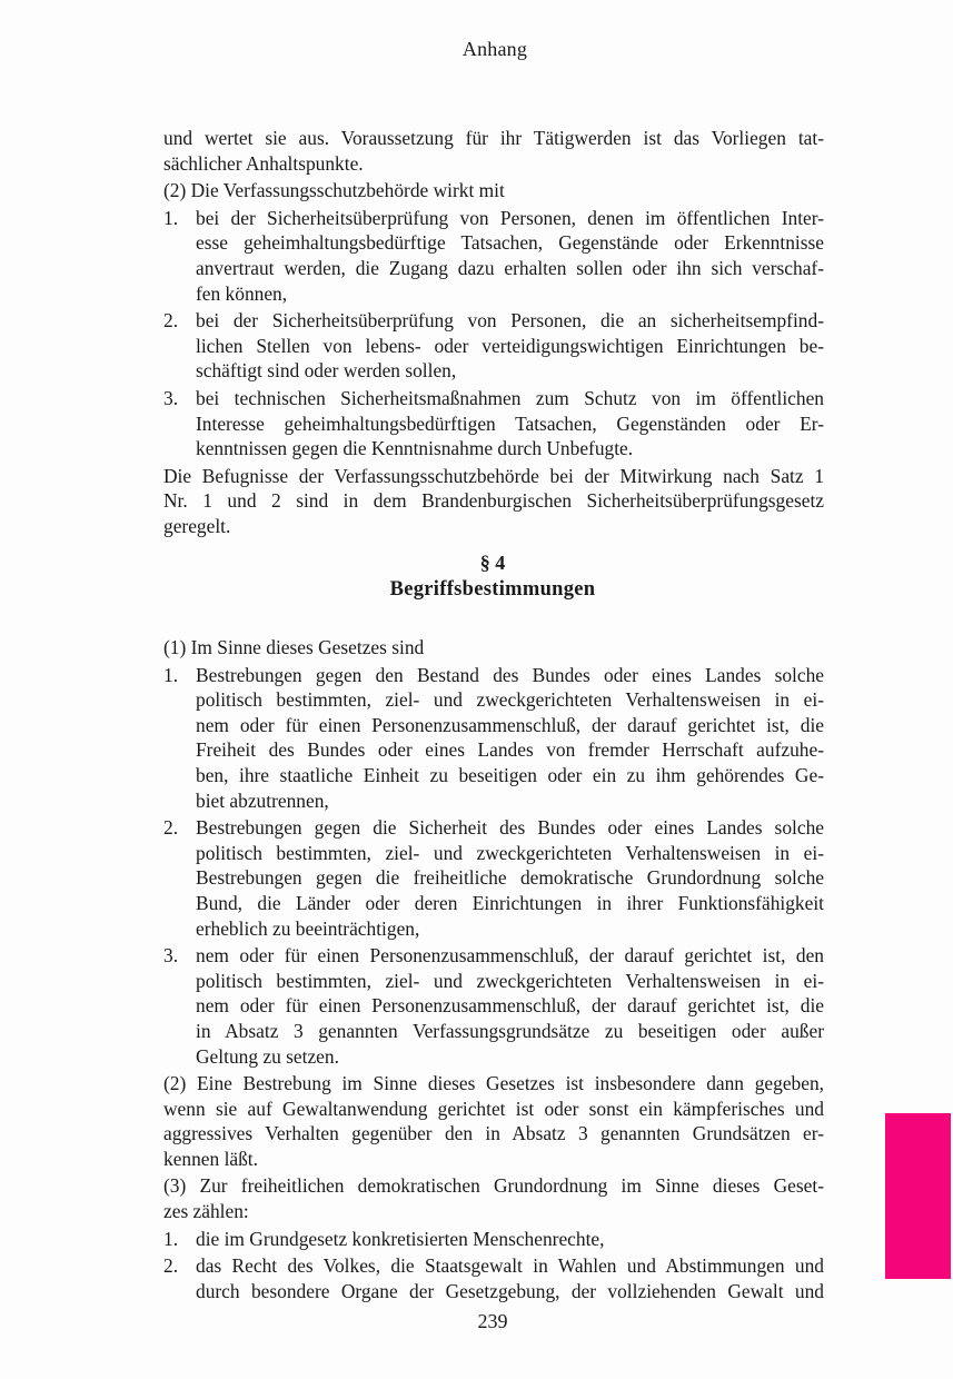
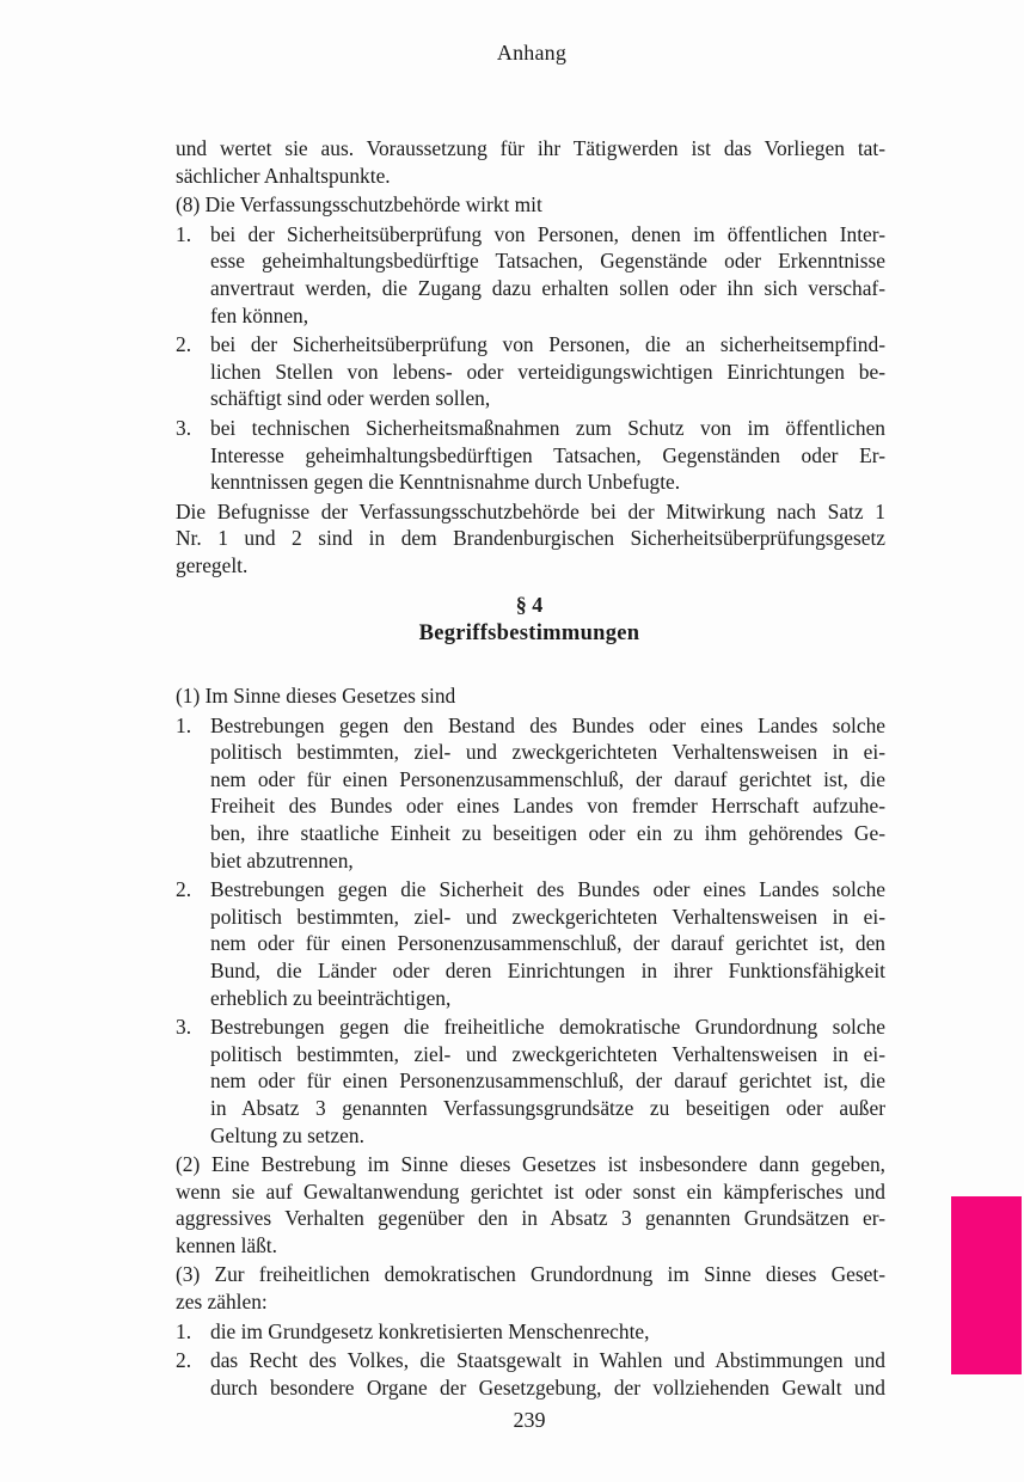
  Anhang
  und wertet sie aus. Voraussetzung für ihr Tätigwerden ist das Vorliegen tat-
  sächlicher Anhaltspunkte.
- (2) Die Verfassungsschutzbehörde wirkt mit
+ (8) Die Verfassungsschutzbehörde wirkt mit
  1.
  bei der Sicherheitsüberprüfung von Personen, denen im öffentlichen Inter-
  esse geheimhaltungsbedürftige Tatsachen, Gegenstände oder Erkenntnisse
  anvertraut werden, die Zugang dazu erhalten sollen oder ihn sich verschaf-
  fen können,
  2.
  bei der Sicherheitsüberprüfung von Personen, die an sicherheitsempfind-
  lichen Stellen von lebens- oder verteidigungswichtigen Einrichtungen be-
  schäftigt sind oder werden sollen,
  3.
  bei technischen Sicherheitsmaßnahmen zum Schutz von im öffentlichen
  Interesse geheimhaltungsbedürftigen Tatsachen, Gegenständen oder Er-
  kenntnissen gegen die Kenntnisnahme durch Unbefugte.
  Die Befugnisse der Verfassungsschutzbehörde bei der Mitwirkung nach Satz 1
  Nr. 1 und 2 sind in dem Brandenburgischen Sicherheitsüberprüfungsgesetz
  geregelt.
  § 4
  Begriffsbestimmungen
  (1) Im Sinne dieses Gesetzes sind
  1.
  Bestrebungen gegen den Bestand des Bundes oder eines Landes solche
  politisch bestimmten, ziel- und zweckgerichteten Verhaltensweisen in ei-
  nem oder für einen Personenzusammenschluß, der darauf gerichtet ist, die
  Freiheit des Bundes oder eines Landes von fremder Herrschaft aufzuhe-
  ben, ihre staatliche Einheit zu beseitigen oder ein zu ihm gehörendes Ge-
  biet abzutrennen,
  2.
  Bestrebungen gegen die Sicherheit des Bundes oder eines Landes solche
  politisch bestimmten, ziel- und zweckgerichteten Verhaltensweisen in ei-
- Bestrebungen gegen die freiheitliche demokratische Grundordnung solche
+ nem oder für einen Personenzusammenschluß, der darauf gerichtet ist, den
  Bund, die Länder oder deren Einrichtungen in ihrer Funktionsfähigkeit
  erheblich zu beeinträchtigen,
  3.
- nem oder für einen Personenzusammenschluß, der darauf gerichtet ist, den
+ Bestrebungen gegen die freiheitliche demokratische Grundordnung solche
  politisch bestimmten, ziel- und zweckgerichteten Verhaltensweisen in ei-
  nem oder für einen Personenzusammenschluß, der darauf gerichtet ist, die
  in Absatz 3 genannten Verfassungsgrundsätze zu beseitigen oder außer
  Geltung zu setzen.
  (2) Eine Bestrebung im Sinne dieses Gesetzes ist insbesondere dann gegeben,
  wenn sie auf Gewaltanwendung gerichtet ist oder sonst ein kämpferisches und
  aggressives Verhalten gegenüber den in Absatz 3 genannten Grundsätzen er-
  kennen läßt.
  (3) Zur freiheitlichen demokratischen Grundordnung im Sinne dieses Geset-
  zes zählen:
  1.
  die im Grundgesetz konkretisierten Menschenrechte,
  2.
  das Recht des Volkes, die Staatsgewalt in Wahlen und Abstimmungen und
  durch besondere Organe der Gesetzgebung, der vollziehenden Gewalt und
  239
